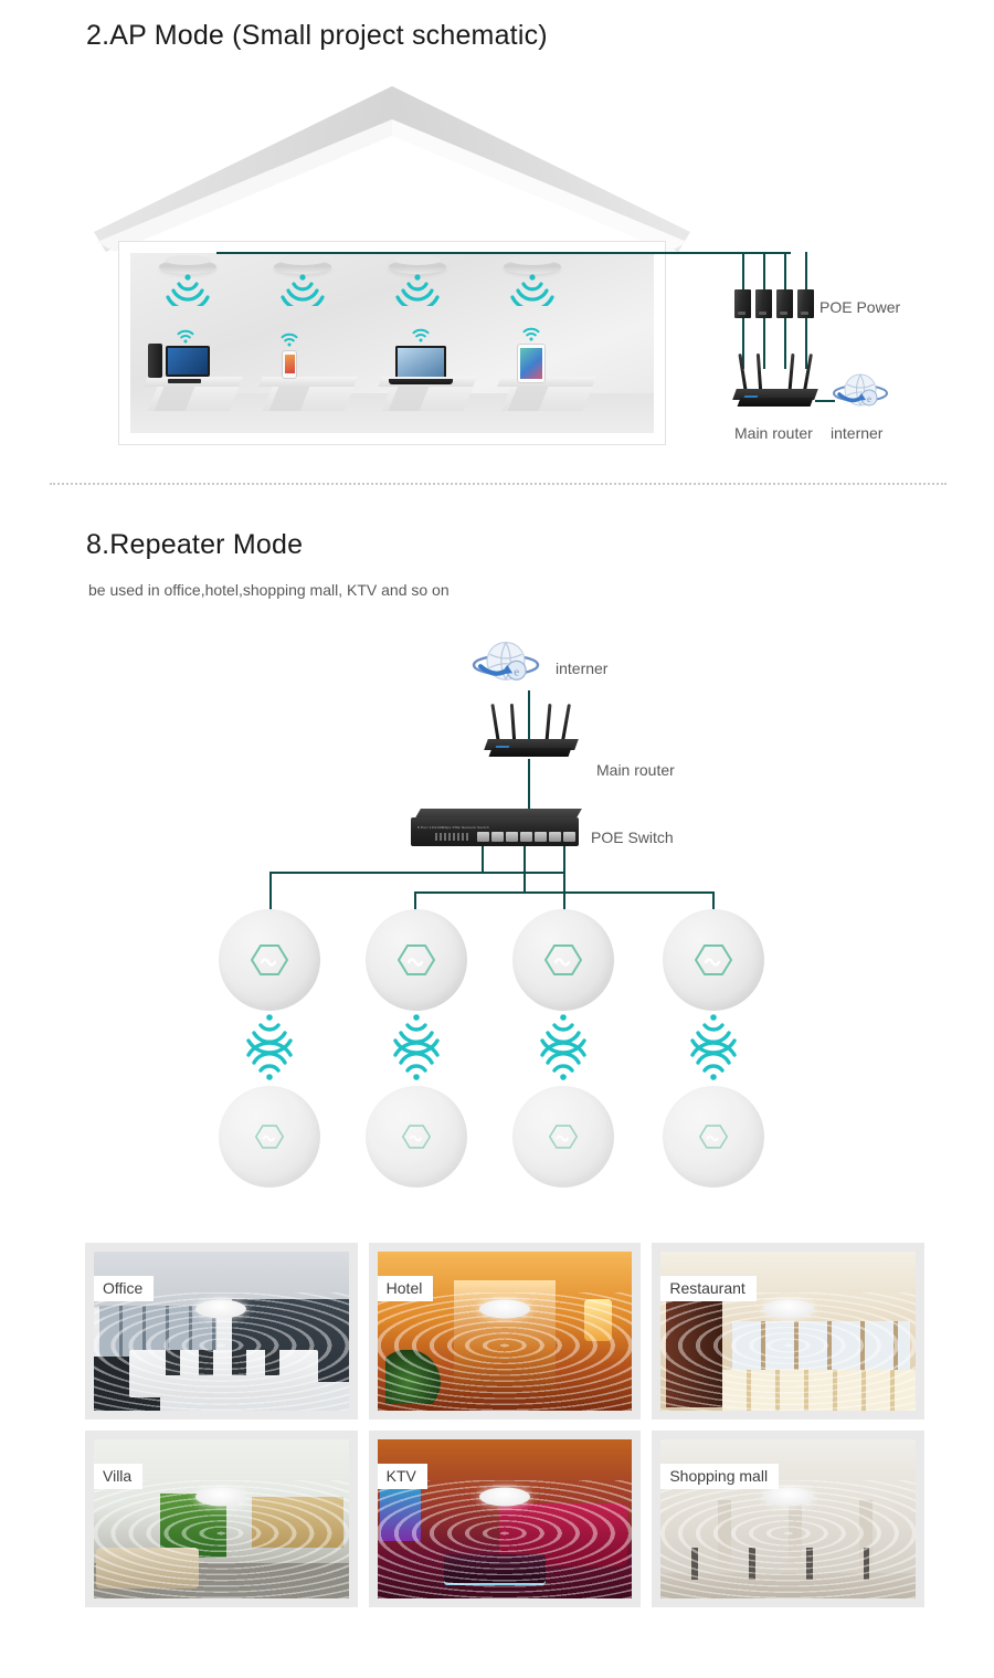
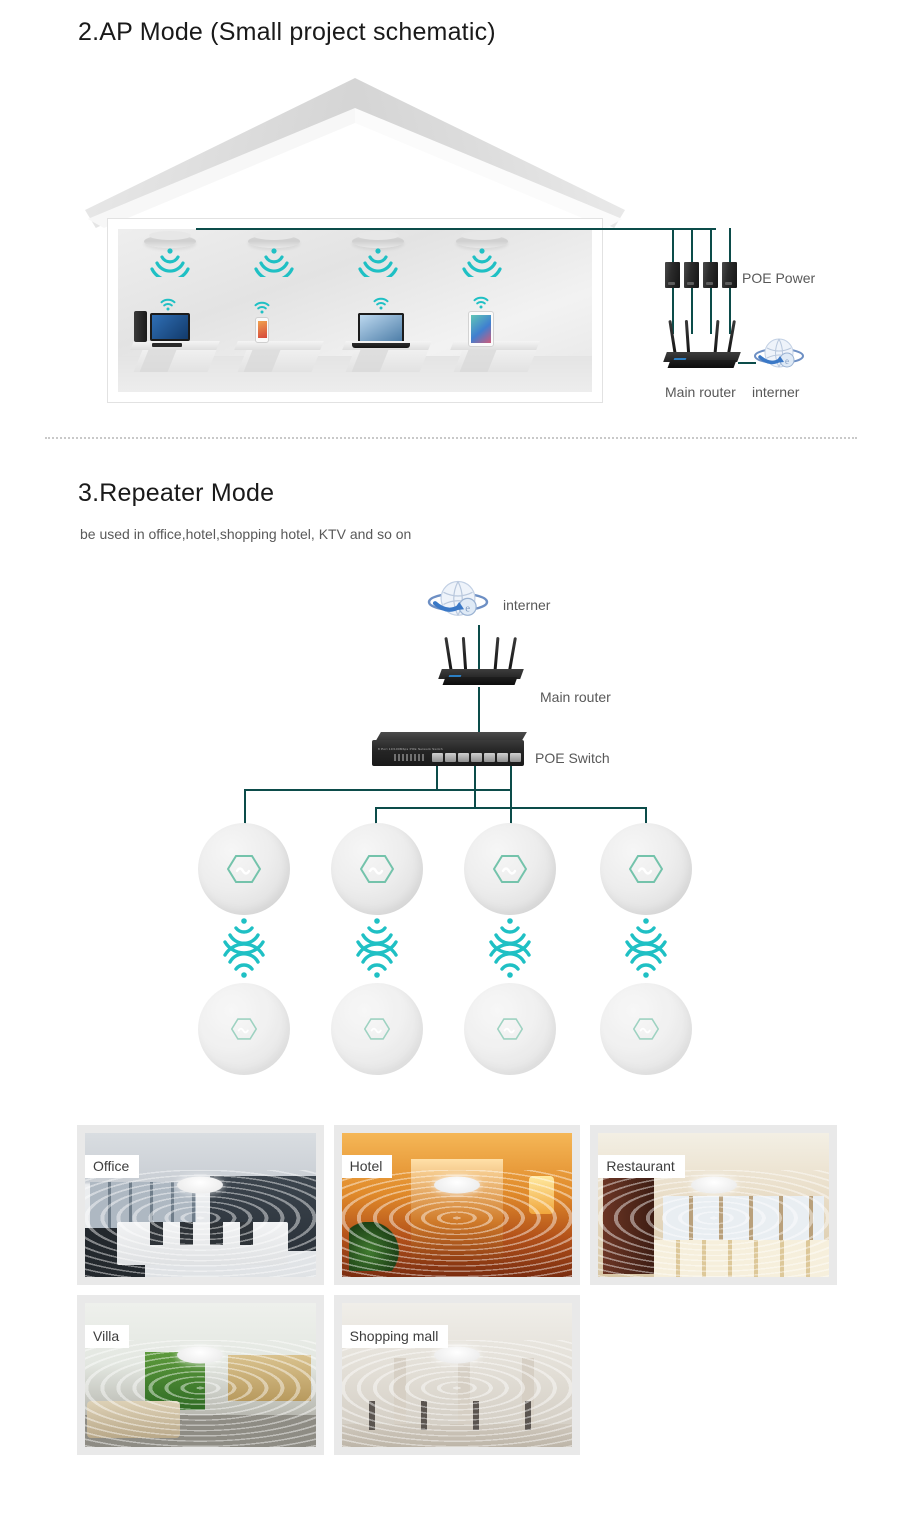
  2.AP Mode (Small project schematic)
  POE Power
  e
  Main router
  interner
- 8.Repeater Mode
+ 3.Repeater Mode
- be used in office,hotel,shopping mall, KTV and so on
+ be used in office,hotel,shopping hotel, KTV and so on
  e
  interner
  Main router
  POE Switch
  Office
  Hotel
  Restaurant
  Villa
- KTV
  Shopping mall
